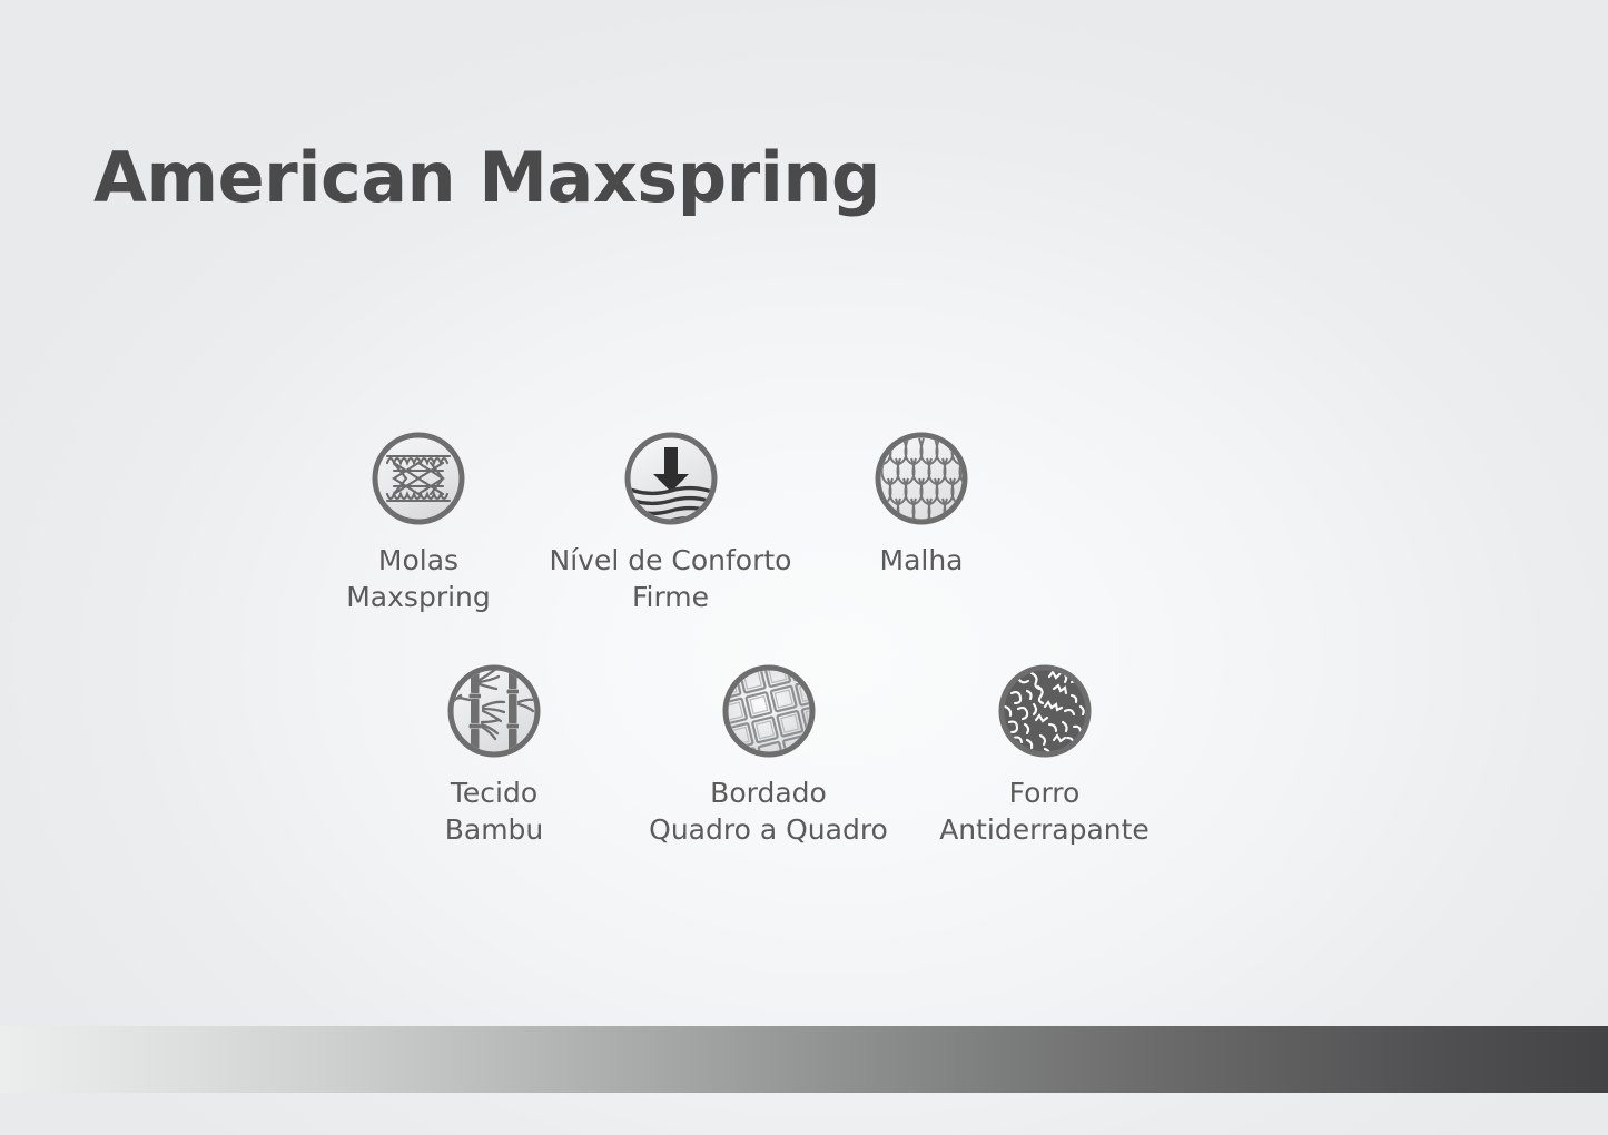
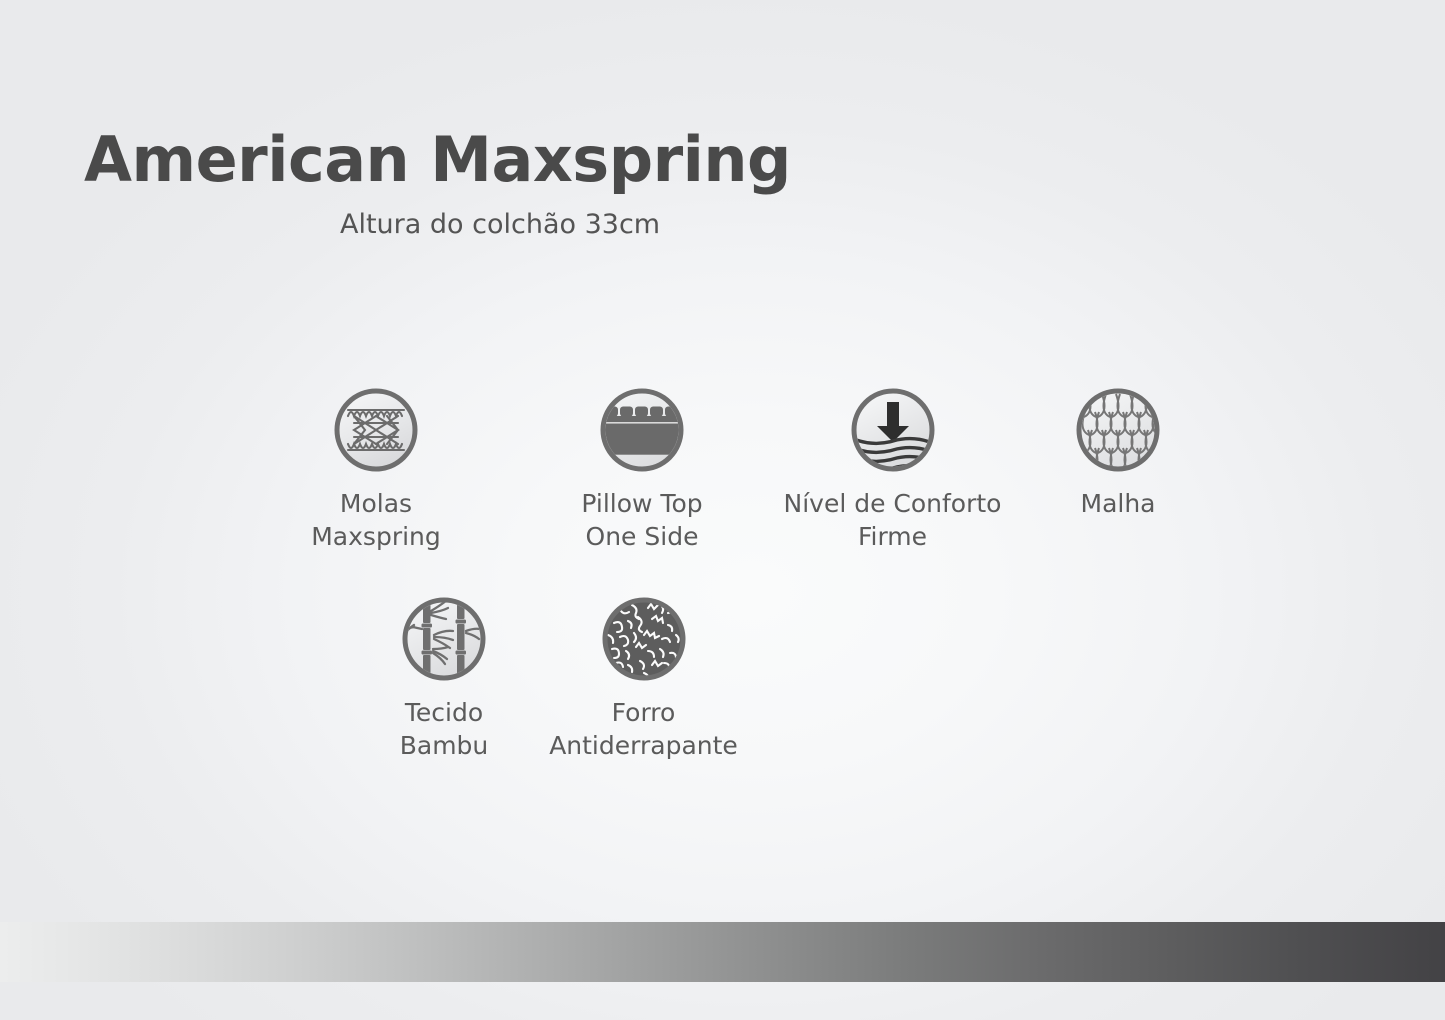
  American Maxspring
+ Altura do colchão 33cm
  Molas
  Maxspring
+ Pillow Top
+ One Side
  Nível de Conforto
  Firme
  Malha
  Tecido Bambu
- Bordado
- Quadro a Quadro
  Forro
  Antiderrapante
